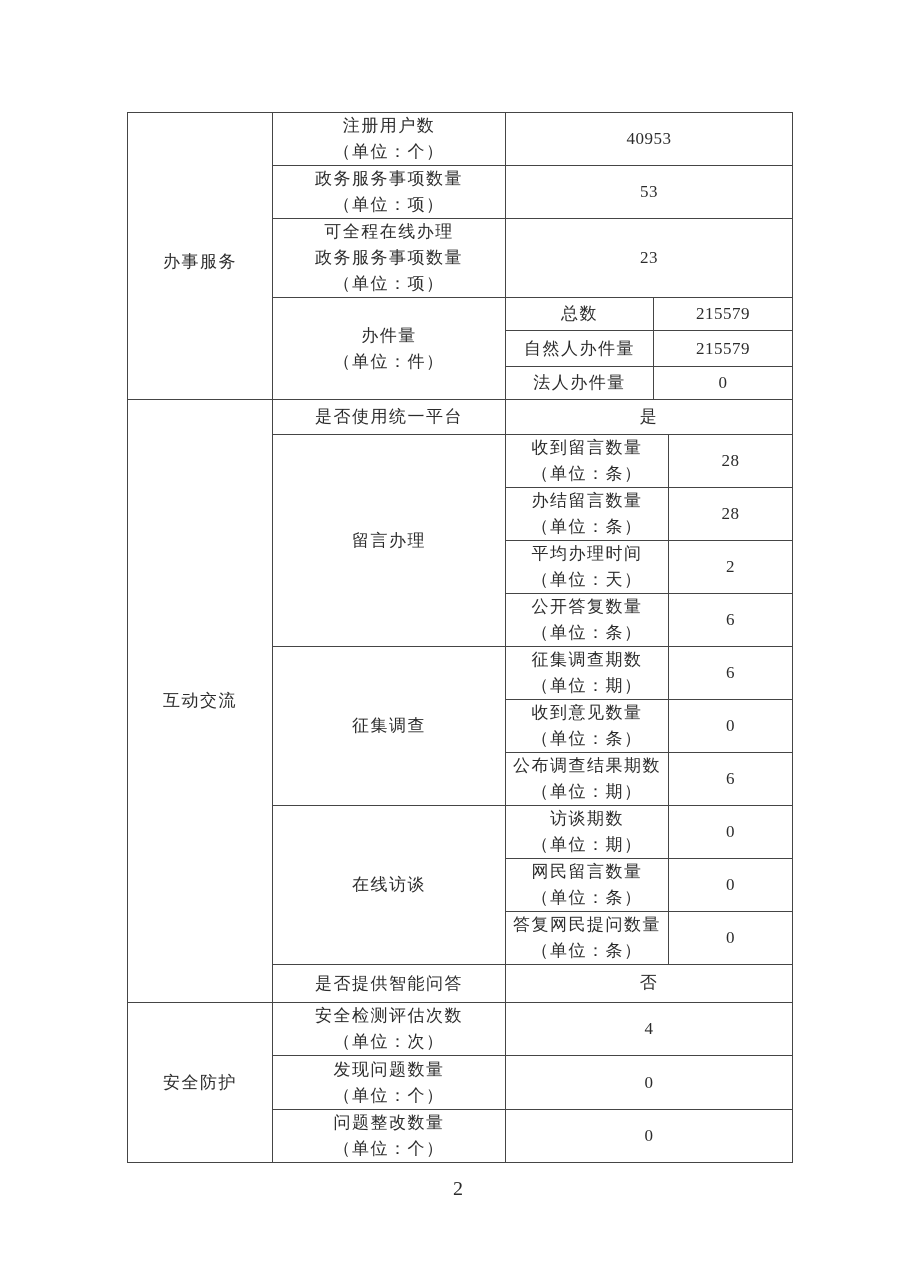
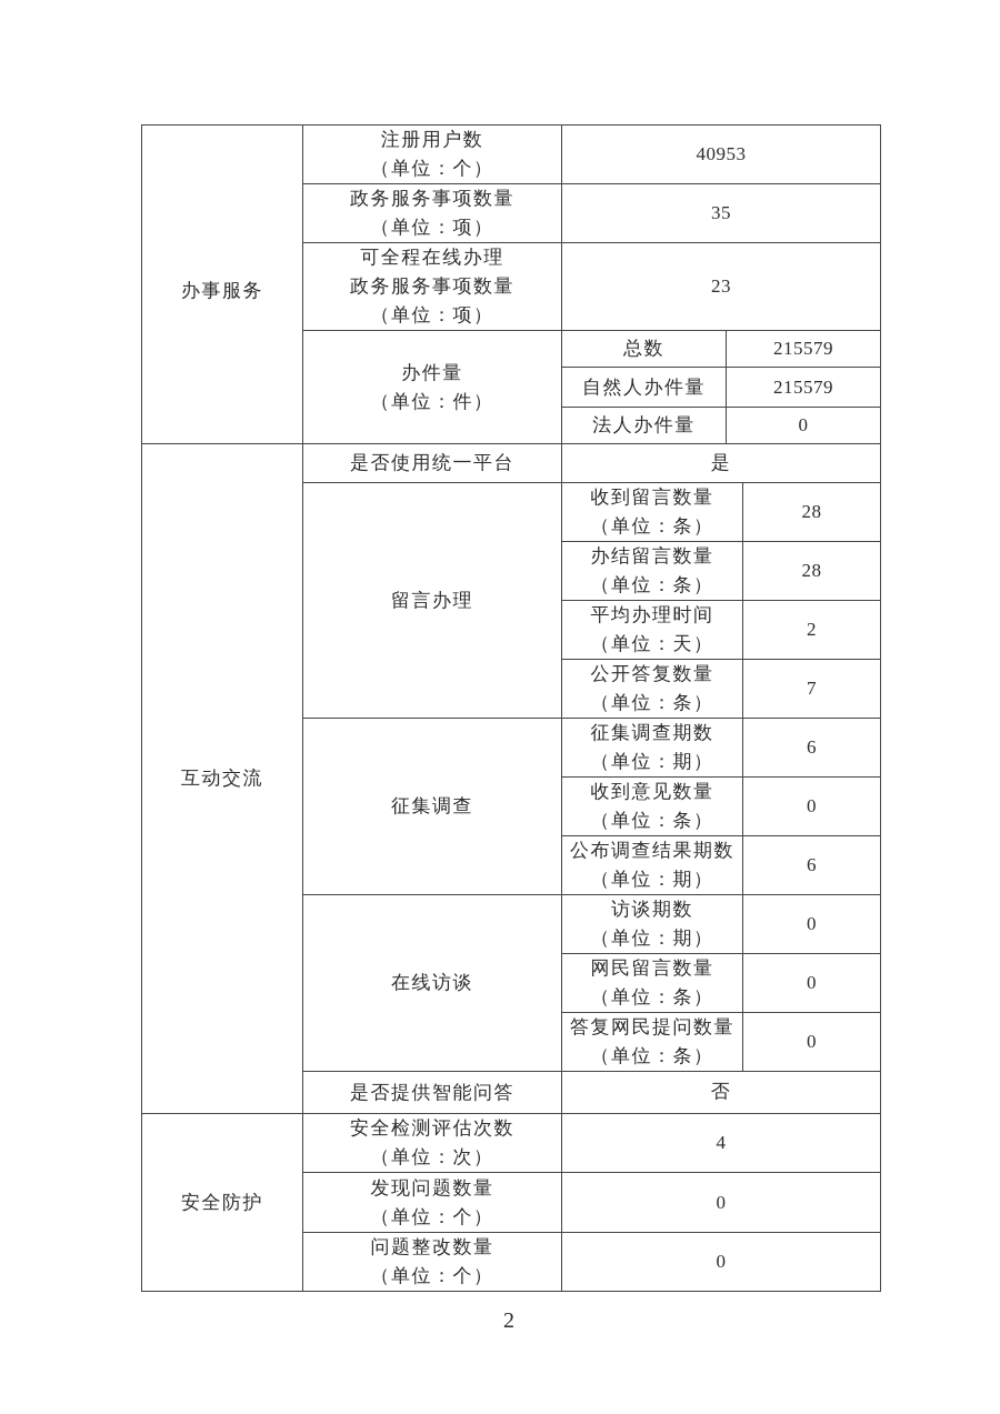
  办事服务	注册用户数 （单位：个）	40953
- 政务服务事项数量 （单位：项）	53
+ 政务服务事项数量 （单位：项）	35
  可全程在线办理 政务服务事项数量 （单位：项）	23
  办件量 （单位：件）	总数	215579
  自然人办件量	215579
  法人办件量	0
  互动交流	是否使用统一平台	是
  留言办理	收到留言数量 （单位：条）	28
  办结留言数量 （单位：条）	28
  平均办理时间 （单位：天）	2
- 公开答复数量 （单位：条）	6
+ 公开答复数量 （单位：条）	7
  征集调查	征集调查期数 （单位：期）	6
  收到意见数量 （单位：条）	0
  公布调查结果期数 （单位：期）	6
  在线访谈	访谈期数 （单位：期）	0
  网民留言数量 （单位：条）	0
  答复网民提问数量 （单位：条）	0
  是否提供智能问答	否
  安全防护	安全检测评估次数 （单位：次）	4
  发现问题数量 （单位：个）	0
  问题整改数量 （单位：个）	0
  2
